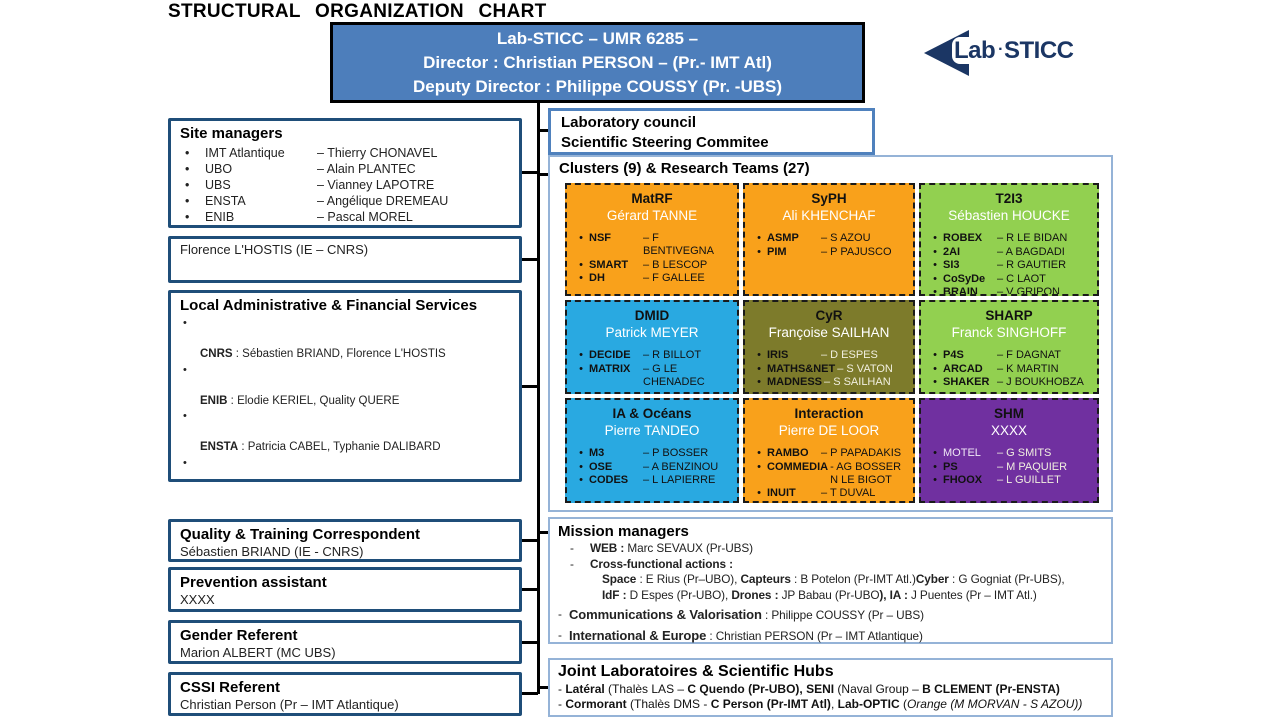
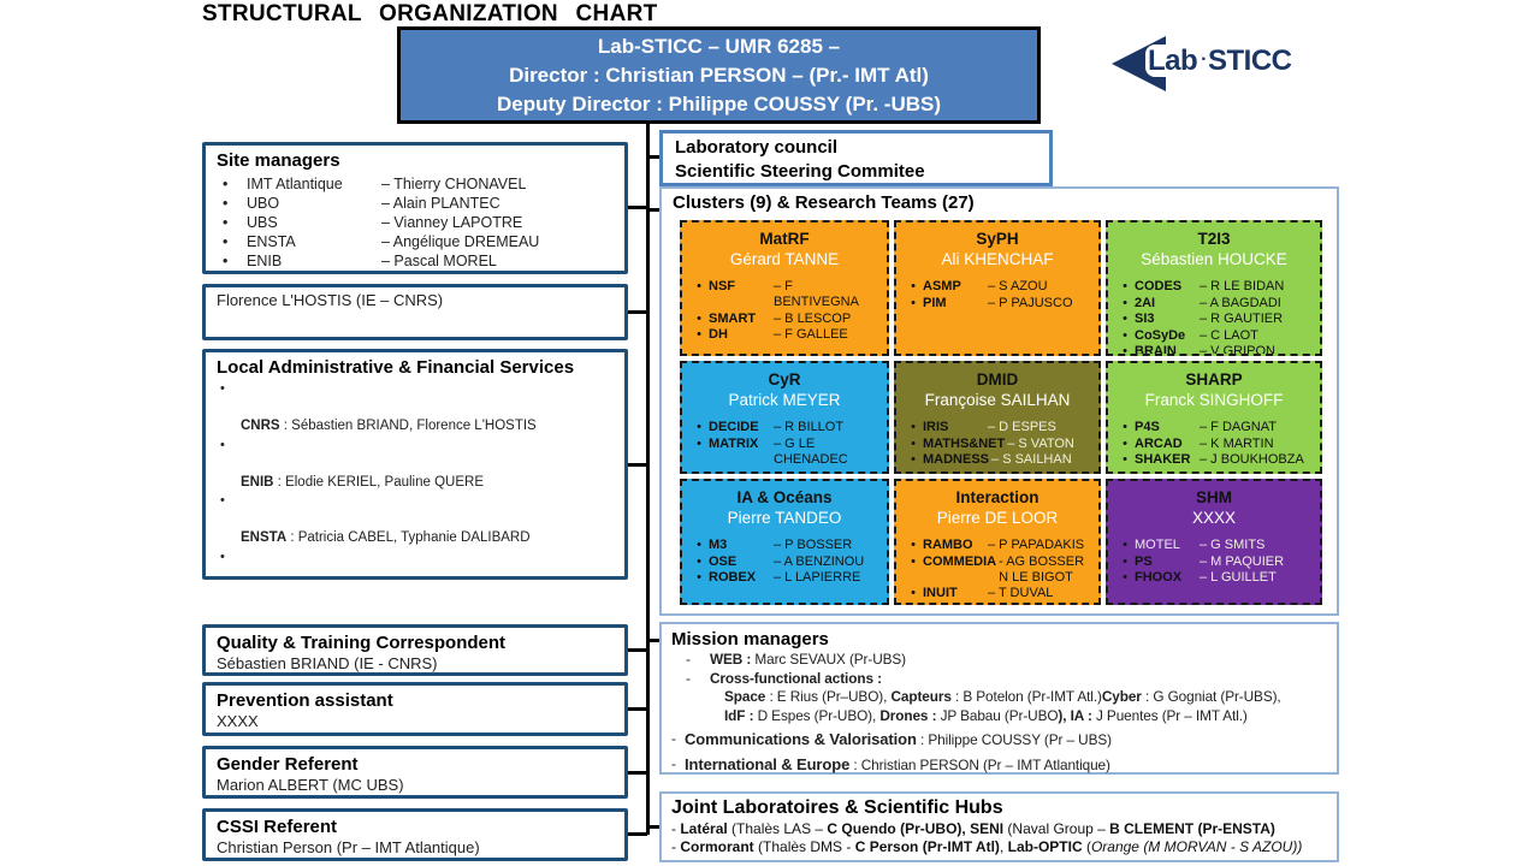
  STRUCTURAL ORGANIZATION CHART
  Lab-STICC – UMR 6285 –
  Director : Christian PERSON – (Pr.- IMT Atl)
  Deputy Director : Philippe COUSSY (Pr. -UBS)
  Lab ·STICC
  Site managers
  IMT Atlantique
  – Thierry CHONAVEL
  UBO
  – Alain PLANTEC
  UBS
  – Vianney LAPOTRE
  ENSTA
  – Angélique DREMEAU
  ENIB
  – Pascal MOREL
  Florence L'HOSTIS (IE – CNRS)
  Local Administrative & Financial Services
  CNRS : Sébastien BRIAND, Florence L'HOSTIS
- ENIB : Elodie KERIEL, Quality QUERE
+ ENIB : Elodie KERIEL, Pauline QUERE
  ENSTA : Patricia CABEL, Typhanie DALIBARD
  Quality & Training Correspondent
  Sébastien BRIAND (IE - CNRS)
  Prevention assistant
  XXXX
  Gender Referent
  Marion ALBERT (MC UBS)
  CSSI Referent
  Christian Person (Pr – IMT Atlantique)
  Laboratory council
  Scientific Steering Commitee
  Clusters (9) & Research Teams (27)
  MatRF
  Gérard TANNE
  NSF
  – F BENTIVEGNA
  SMART
  – B LESCOP
  DH
  – F GALLEE
  SyPH
  Ali KHENCHAF
  ASMP
  – S AZOU
  PIM
  – P PAJUSCO
  T2I3
  Sébastien HOUCKE
- ROBEX
+ CODES
  – R LE BIDAN
  2AI
  – A BAGDADI
  SI3
  – R GAUTIER
  CoSyDe
  – C LAOT
  BRAIN
  – V GRIPON
- DMID
+ CyR
  Patrick MEYER
  DECIDE
  – R BILLOT
  MATRIX
  – G LE CHENADEC
- CyR
+ DMID
  Françoise SAILHAN
  IRIS
  – D ESPES
  MATHS&NET
  – S VATON
  MADNESS
  – S SAILHAN
  SHARP
  Franck SINGHOFF
  P4S
  – F DAGNAT
  ARCAD
  – K MARTIN
  SHAKER
  – J BOUKHOBZA
  IA & Océans
  Pierre TANDEO
  M3
  – P BOSSER
  OSE
  – A BENZINOU
- CODES
+ ROBEX
  – L LAPIERRE
  Interaction
  Pierre DE LOOR
  RAMBO
  – P PAPADAKIS
  COMMEDIA
  - AG BOSSER
  N LE BIGOT
  INUIT
  – T DUVAL
  SHM
  XXXX
  MOTEL
  – G SMITS
  PS
  – M PAQUIER
  FHOOX
  – L GUILLET
  Mission managers
  -
  WEB : Marc SEVAUX (Pr-UBS)
  -
  Cross-functional actions :
  Space : E Rius (Pr–UBO), Capteurs : B Potelon (Pr-IMT Atl.)Cyber : G Gogniat (Pr-UBS),
  IdF : D Espes (Pr-UBO), Drones : JP Babau (Pr-UBO), IA : J Puentes (Pr – IMT Atl.)
  -
  Communications & Valorisation : Philippe COUSSY (Pr – UBS)
  -
  International & Europe : Christian PERSON (Pr – IMT Atlantique)
  Joint Laboratoires & Scientific Hubs
  - Latéral (Thalès LAS – C Quendo (Pr-UBO), SENI (Naval Group – B CLEMENT (Pr-ENSTA)
  - Cormorant (Thalès DMS - C Person (Pr-IMT Atl), Lab-OPTIC (Orange (M MORVAN - S AZOU))
